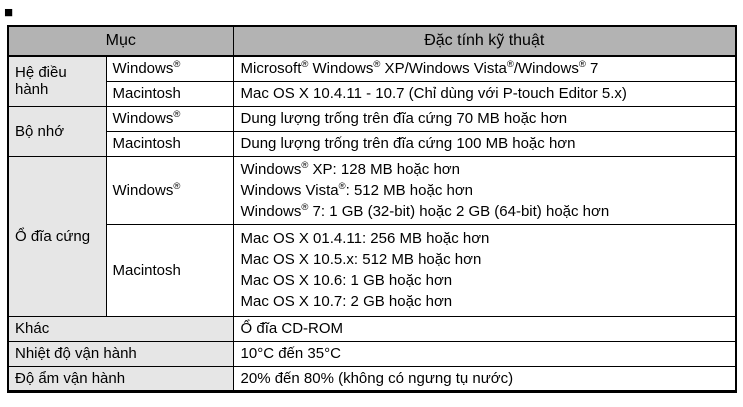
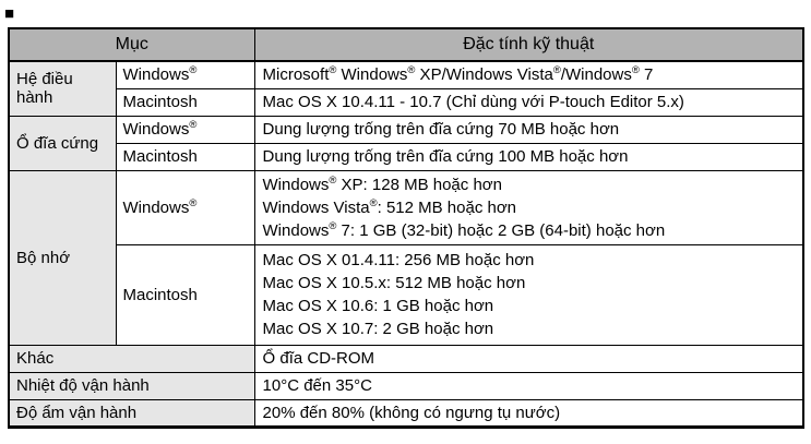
  ■
  Mục	Đặc tính kỹ thuật
  Hệ điều hành	Windows®	Microsoft® Windows® XP/Windows Vista®/Windows® 7
  Macintosh	Mac OS X 10.4.11 - 10.7 (Chỉ dùng với P-touch Editor 5.x)
- Bộ nhớ	Windows®	Dung lượng trống trên đĩa cứng 70 MB hoặc hơn
+ Ổ đĩa cứng	Windows®	Dung lượng trống trên đĩa cứng 70 MB hoặc hơn
  Macintosh	Dung lượng trống trên đĩa cứng 100 MB hoặc hơn
- Ổ đĩa cứng	Windows®	Windows® XP: 128 MB hoặc hơn Windows Vista®: 512 MB hoặc hơn Windows® 7: 1 GB (32-bit) hoặc 2 GB (64-bit) hoặc hơn
+ Bộ nhớ	Windows®	Windows® XP: 128 MB hoặc hơn Windows Vista®: 512 MB hoặc hơn Windows® 7: 1 GB (32-bit) hoặc 2 GB (64-bit) hoặc hơn
  Macintosh	Mac OS X 01.4.11: 256 MB hoặc hơn Mac OS X 10.5.x: 512 MB hoặc hơn Mac OS X 10.6: 1 GB hoặc hơn Mac OS X 10.7: 2 GB hoặc hơn
  Khác	Ổ đĩa CD-ROM
  Nhiệt độ vận hành	10°C đến 35°C
  Độ ẩm vận hành	20% đến 80% (không có ngưng tụ nước)
